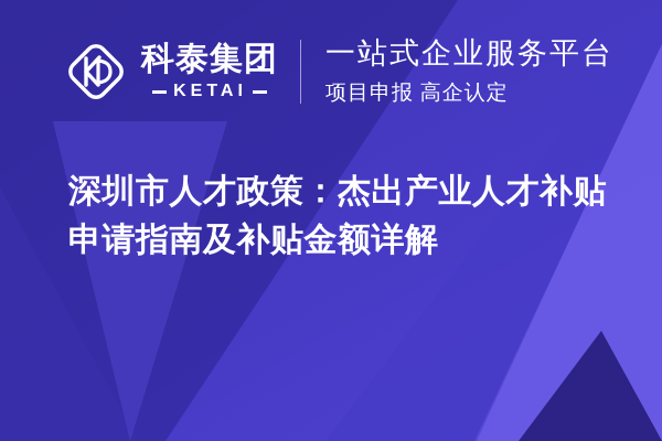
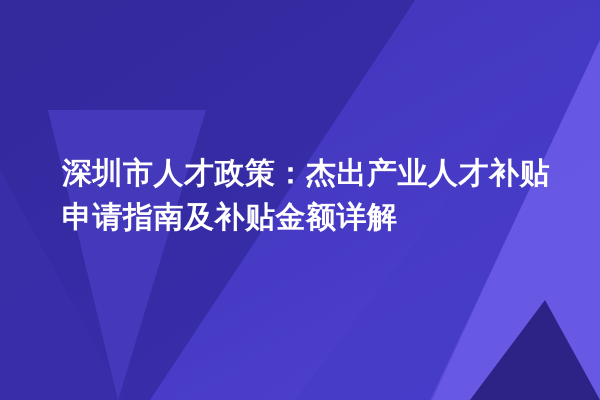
- 科泰集团
- KETAI
- 一站式企业服务平台
- 项目申报 高企认定
  深圳市人才政策：杰出产业人才补贴申请指南及补贴金额详解
